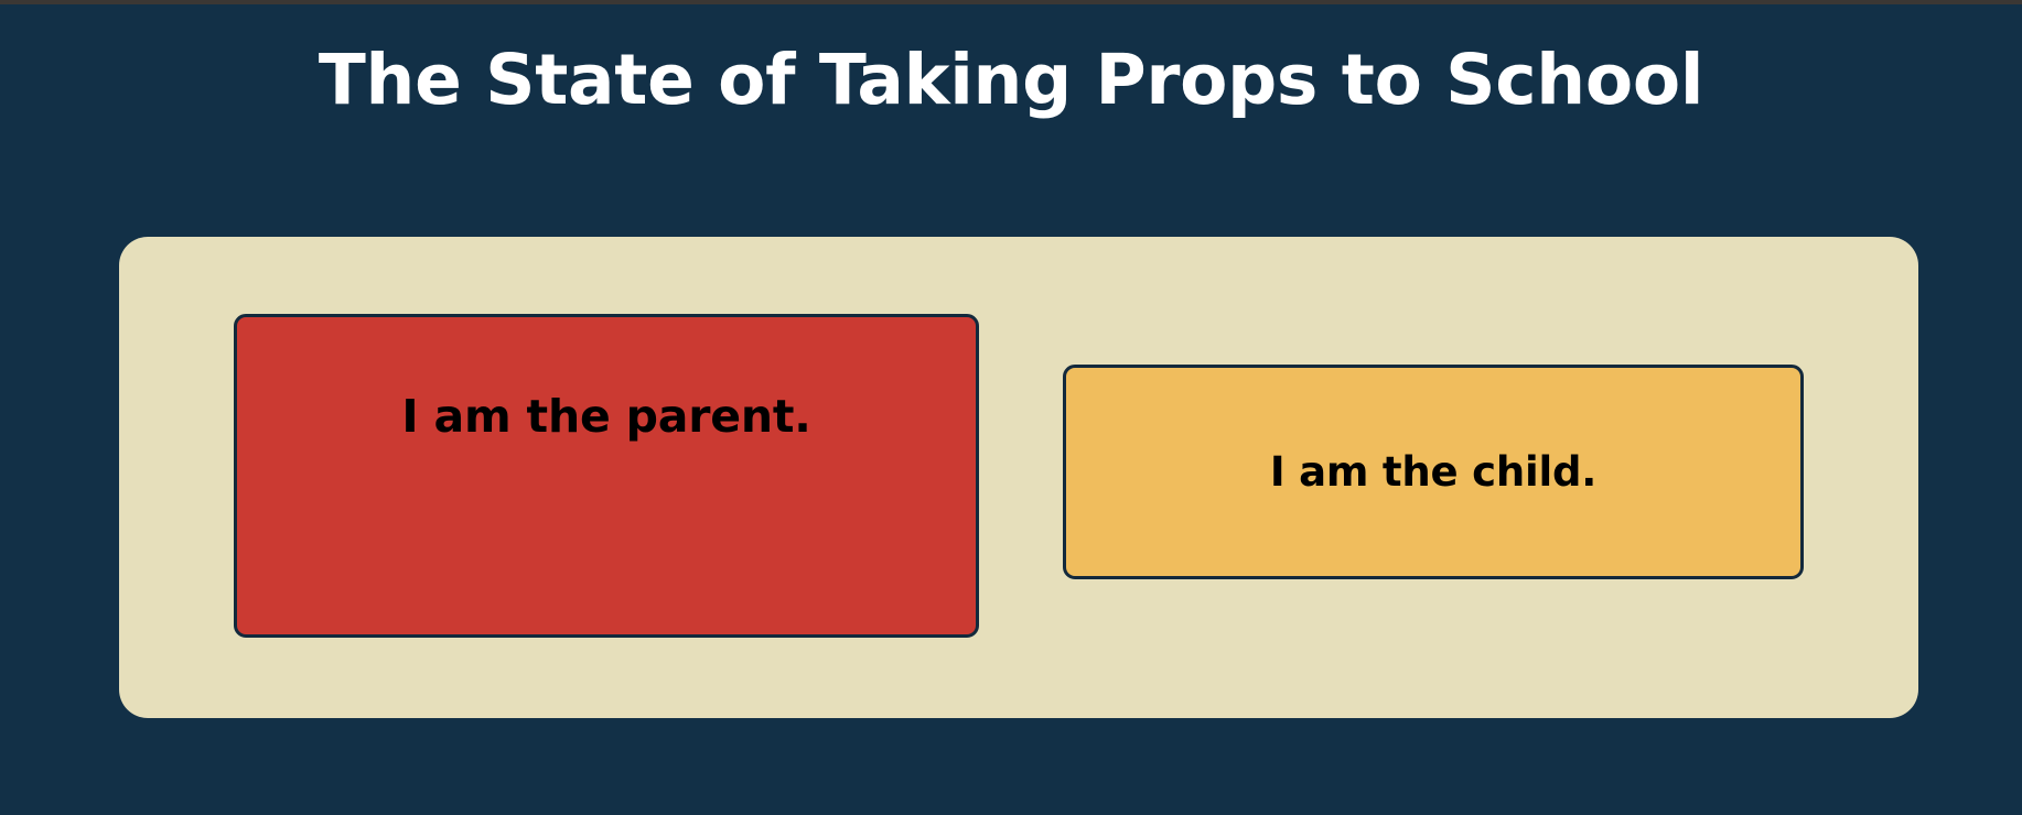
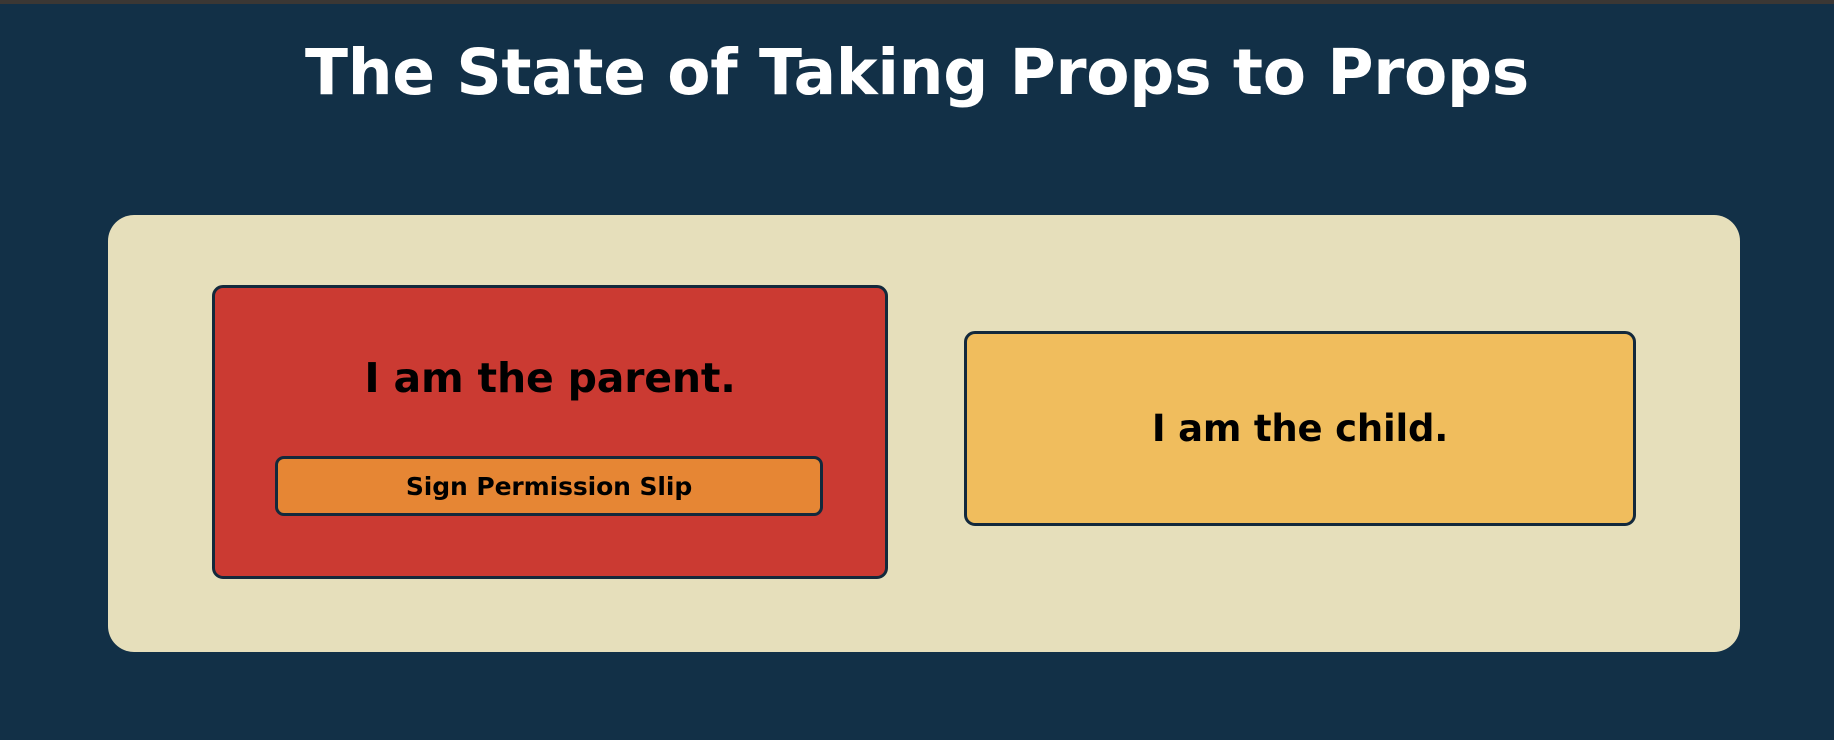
- The State of Taking Props to School
+ The State of Taking Props to Props
  I am the parent.
+ Sign Permission Slip
  I am the child.
